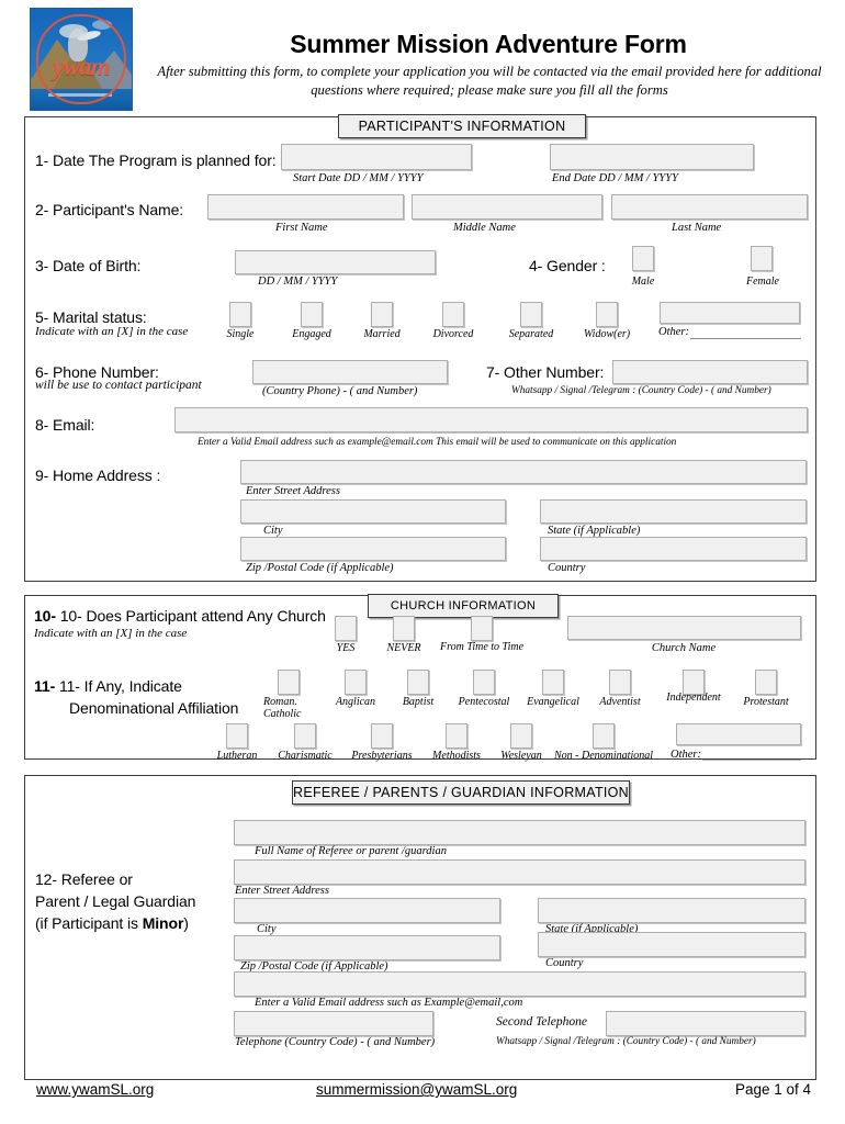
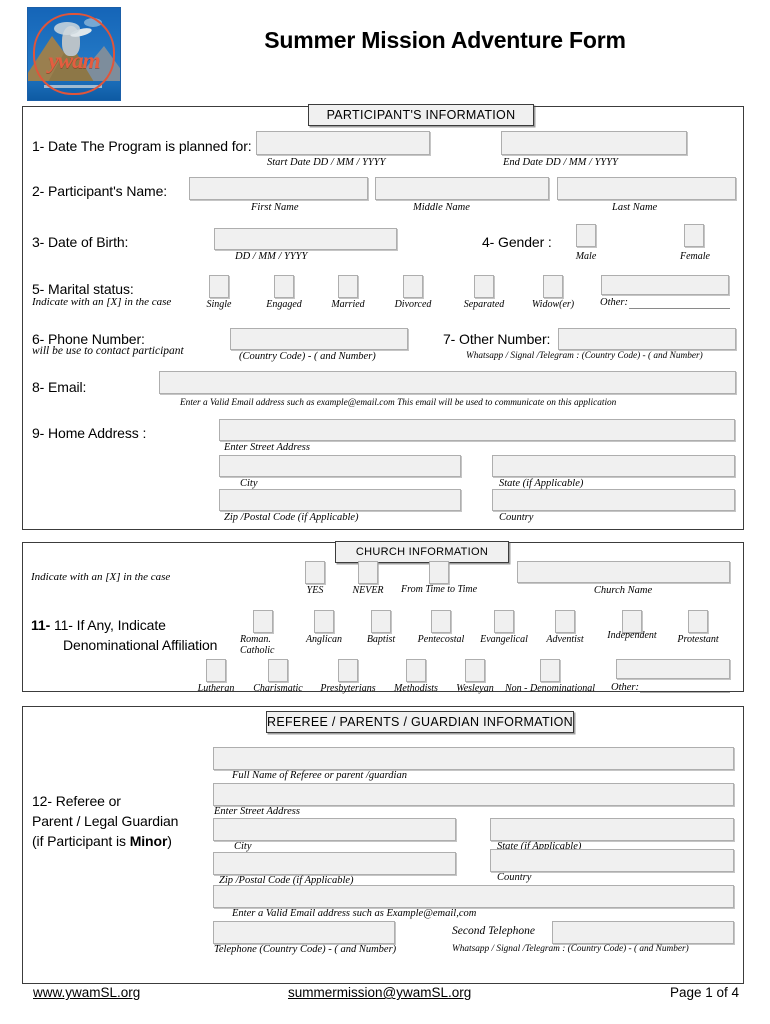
  ywam
  Summer Mission Adventure Form
- After submitting this form, to complete your application you will be contacted via the email provided here for additional questions where required; please make sure you fill all the forms
  PARTICIPANT'S INFORMATION
  1- Date The Program is planned for:
  Start Date DD / MM / YYYY
  End Date DD / MM / YYYY
  2- Participant's Name:
  First Name
  Middle Name
  Last Name
  3- Date of Birth:
  DD / MM / YYYY
  4- Gender :
  Male
  Female
  5- Marital status:
  Indicate with an [X] in the case
  Single
  Engaged
  Married
  Divorced
  Separated
  Widow(er)
  Other:
  6- Phone Number:
  will be use to contact participant
- (Country Phone) - ( and Number)
+ (Country Code) - ( and Number)
  7- Other Number:
  Whatsapp / Signal /Telegram : (Country Code) - ( and Number)
  8- Email:
  Enter a Valid Email address such as example@email.com This email will be used to communicate on this application
  9- Home Address :
  Enter Street Address
  City
  State (if Applicable)
  Zip /Postal Code (if Applicable)
  Country
  CHURCH INFORMATION
- 10- 10- Does Participant attend Any Church
  Indicate with an [X] in the case
  YES
  NEVER
  From Time to Time
  Church Name
  11- 11- If Any, Indicate
  Denominational Affiliation
  Roman. Catholic
  Anglican
  Baptist
  Pentecostal
  Evangelical
  Adventist
  Independent
  Protestant
  Lutheran
  Charismatic
  Presbyterians
  Methodists
  Wesleyan
  Non - Denominational
  Other:
  REFEREE / PARENTS / GUARDIAN INFORMATION
  12- Referee or
  Parent / Legal Guardian
  (if Participant is Minor)
  Full Name of Referee or parent /guardian
  Enter Street Address
  City
  State (if Applicable)
  Zip /Postal Code (if Applicable)
  Country
  Enter a Valid Email address such as Example@email,com
  Telephone (Country Code) - ( and Number)
  Second Telephone
  Whatsapp / Signal /Telegram : (Country Code) - ( and Number)
  www.ywamSL.org
  summermission@ywamSL.org
  Page 1 of 4
